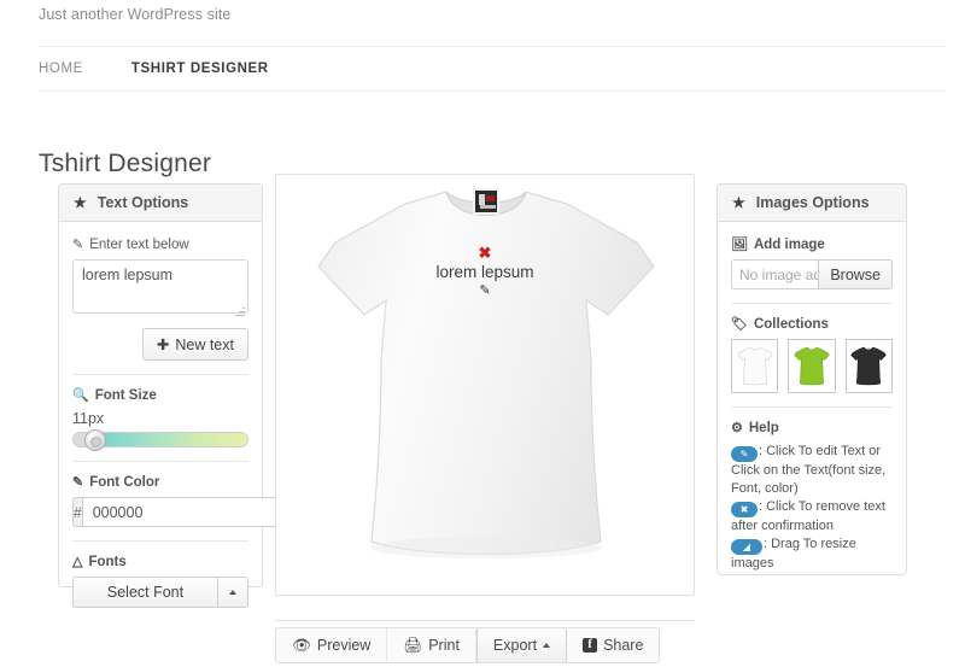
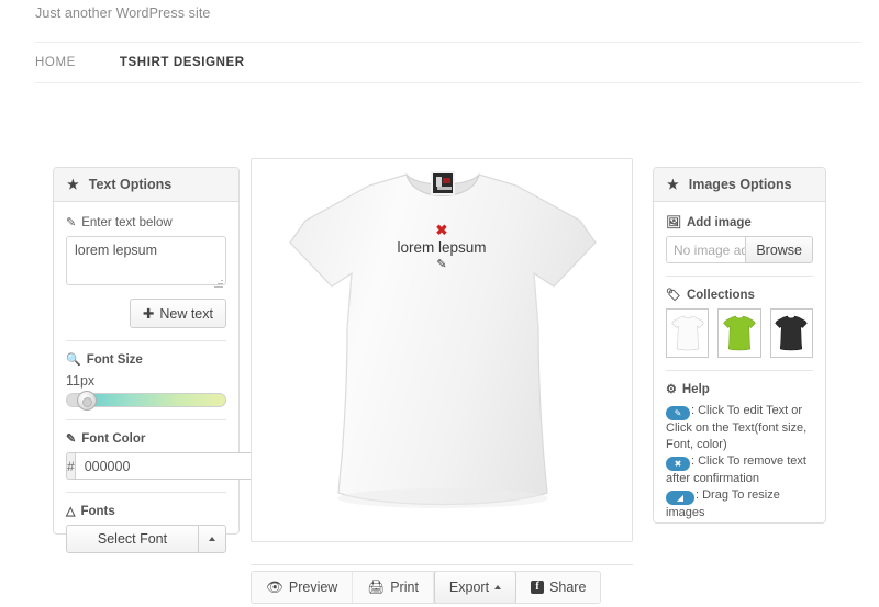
  Just another WordPress site
  HOME
  TSHIRT DESIGNER
- Tshirt Designer
  ★
  Text Options
  ✎
  Enter text below
  lorem lepsum
  ✚
  New text
  🔍
  Font Size
  11px
  ✎
  Font Color
  #
  000000
  △
  Fonts
  Select Font
  ✖
  lorem lepsum
  ✎
  👁
  Preview
  🖨
  Print
  Export
  f
  Share
  ★
  Images Options
  🖼
  Add image
  Browse
  🏷
  Collections
  ⚙
  Help
  ✎ : Click To edit Text or Click on the Text(font size, Font, color)
  ✖ : Click To remove text after confirmation
  ◢ : Drag To resize images
